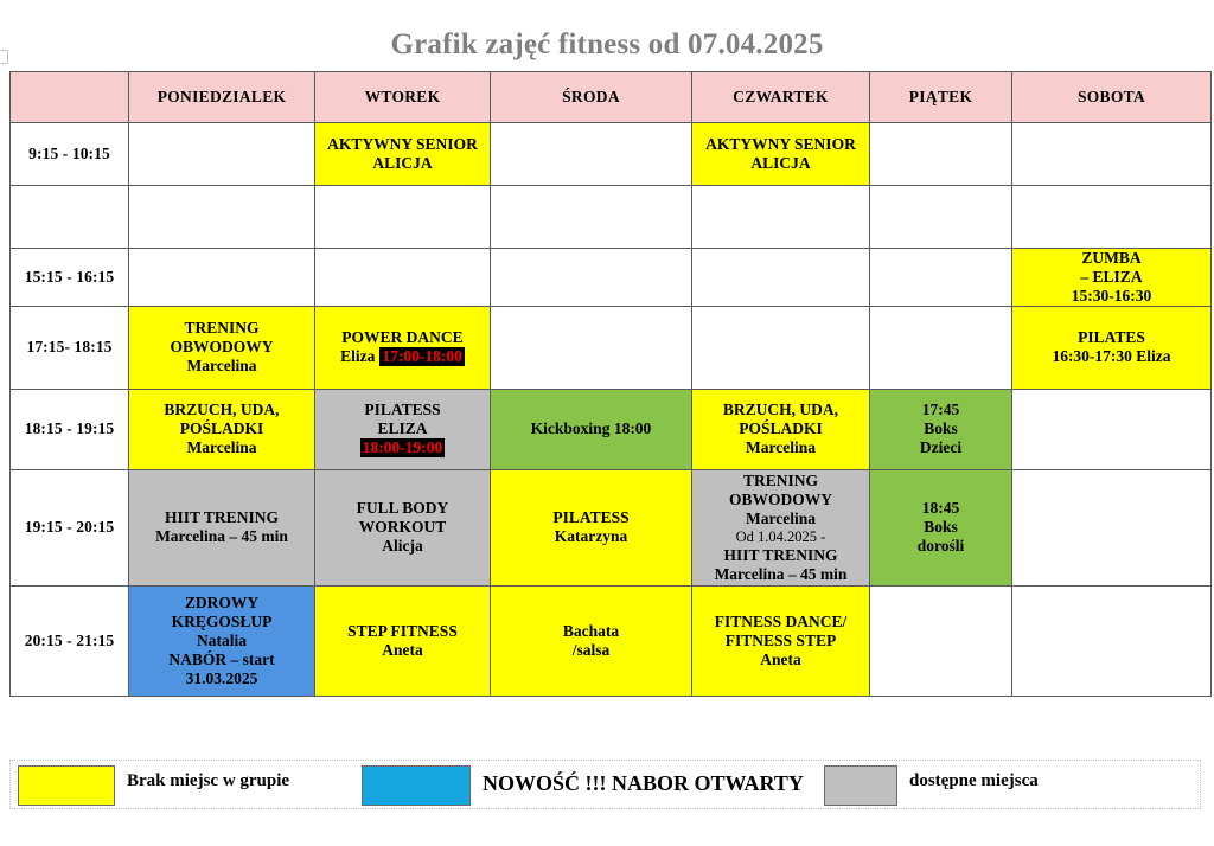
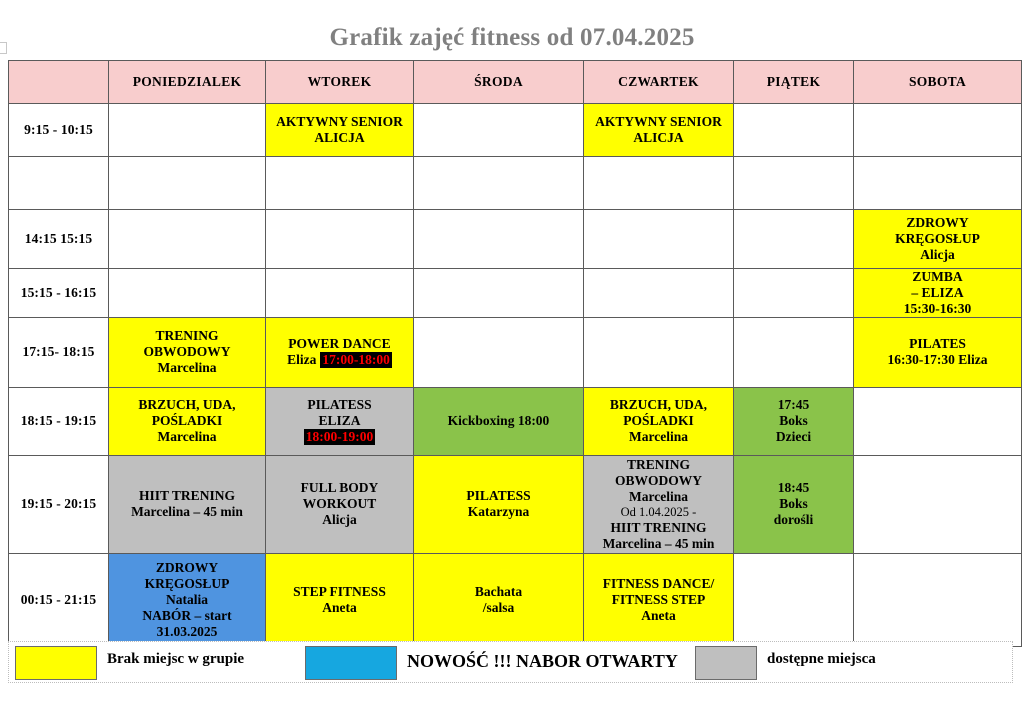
  Grafik zajęć fitness od 07.04.2025
  	PONIEDZIALEK	WTOREK	ŚRODA	CZWARTEK	PIĄTEK	SOBOTA
  9:15 - 10:15		AKTYWNY SENIORALICJA		AKTYWNY SENIORALICJA
+ 14:15 15:15						ZDROWYKRĘGOSŁUPAlicja
  15:15 - 16:15						ZUMBA– ELIZA15:30-16:30
  17:15- 18:15	TRENINGOBWODOWYMarcelina	POWER DANCEEliza 17:00-18:00				PILATES16:30-17:30 Eliza
  18:15 - 19:15	BRZUCH, UDA,POŚLADKIMarcelina	PILATESSELIZA18:00-19:00	Kickboxing 18:00	BRZUCH, UDA,POŚLADKIMarcelina	17:45BoksDzieci
  19:15 - 20:15	HIIT TRENINGMarcelina – 45 min	FULL BODYWORKOUTAlicja	PILATESSKatarzyna	TRENINGOBWODOWYMarcelinaOd 1.04.2025 -HIIT TRENINGMarcelina – 45 min	18:45Boksdorośli
- 20:15 - 21:15	ZDROWYKRĘGOSŁUPNataliaNABÓR – start31.03.2025	STEP FITNESSAneta	Bachata/salsa	FITNESS DANCE/FITNESS STEPAneta
+ 00:15 - 21:15	ZDROWYKRĘGOSŁUPNataliaNABÓR – start31.03.2025	STEP FITNESSAneta	Bachata/salsa	FITNESS DANCE/FITNESS STEPAneta
  Brak miejsc w grupie
  NOWOŚĆ !!! NABOR OTWARTY
  dostępne miejsca
